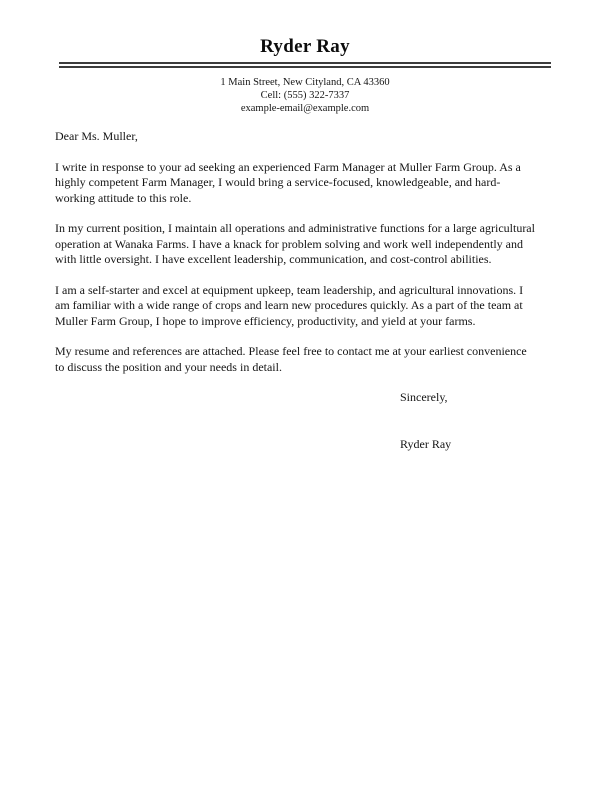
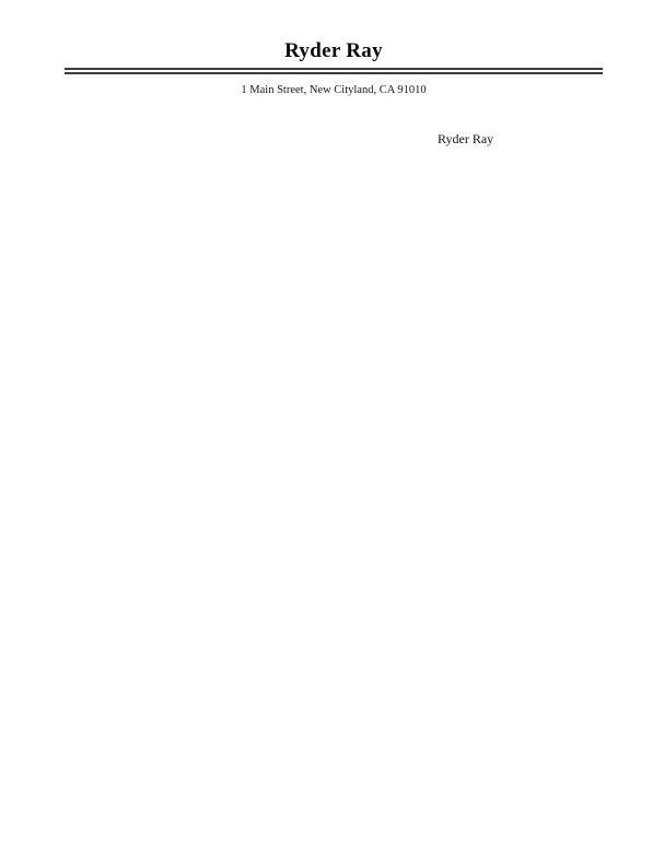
  Ryder Ray
- 1 Main Street, New Cityland, CA 43360
+ 1 Main Street, New Cityland, CA 91010
- Cell: (555) 322-7337
- example-email@example.com
- Dear Ms. Muller,
- I write in response to your ad seeking an experienced Farm Manager at Muller Farm Group. As a highly competent Farm Manager, I would bring a service-focused, knowledgeable, and hard-working attitude to this role.
- In my current position, I maintain all operations and administrative functions for a large agricultural operation at Wanaka Farms. I have a knack for problem solving and work well independently and with little oversight. I have excellent leadership, communication, and cost-control abilities.
- I am a self-starter and excel at equipment upkeep, team leadership, and agricultural innovations. I am familiar with a wide range of crops and learn new procedures quickly. As a part of the team at Muller Farm Group, I hope to improve efficiency, productivity, and yield at your farms.
- My resume and references are attached. Please feel free to contact me at your earliest convenience to discuss the position and your needs in detail.
- Sincerely,
  Ryder Ray
